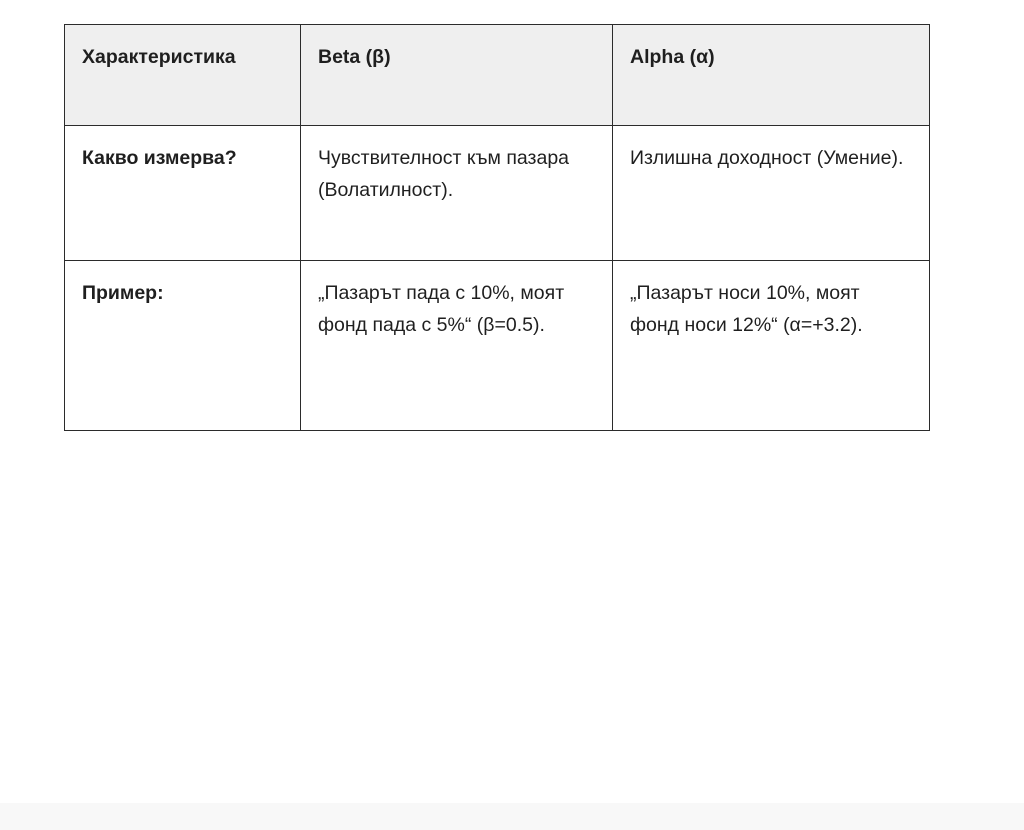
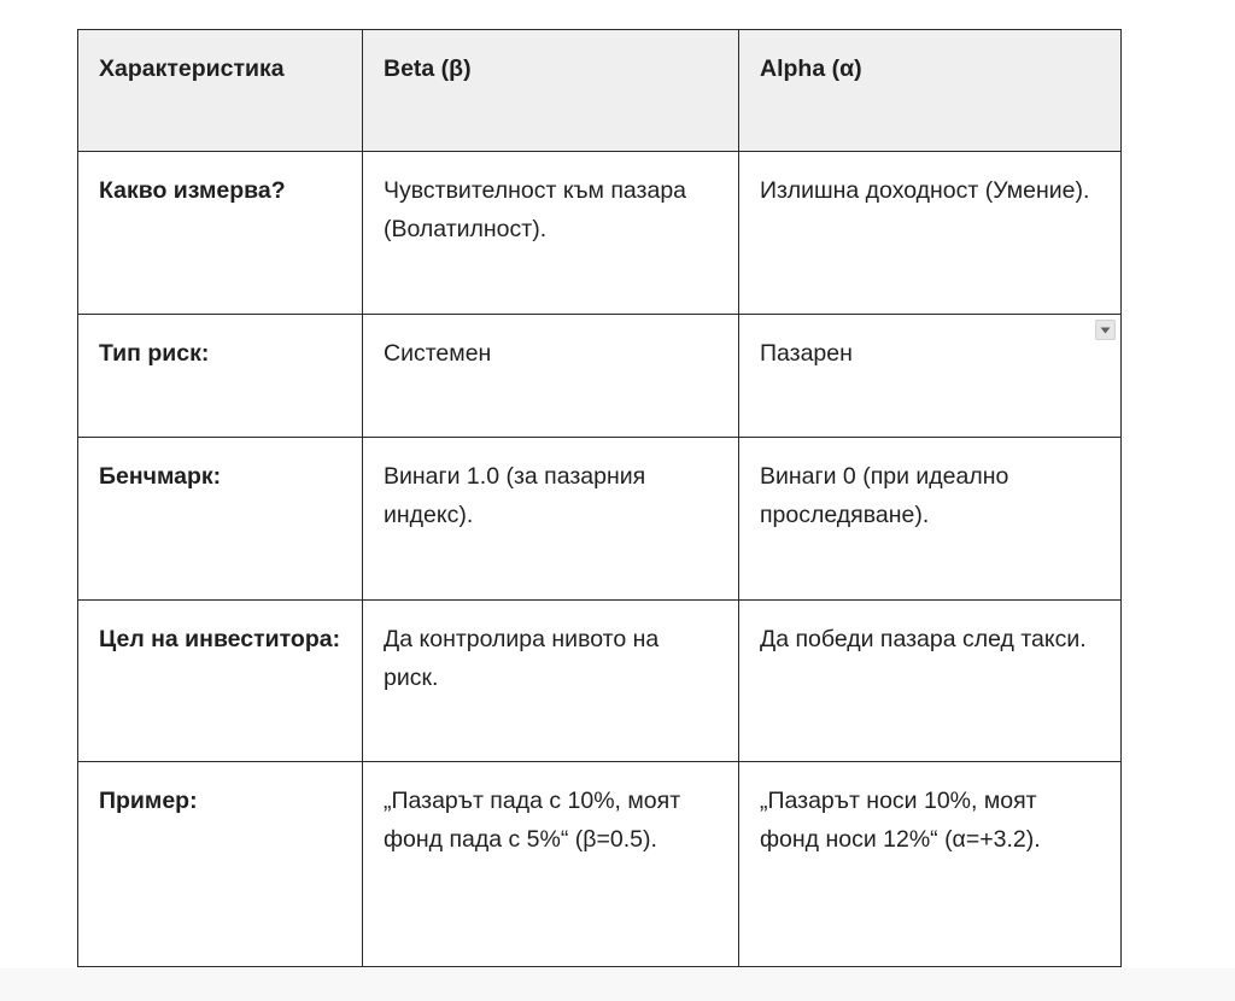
  Характеристика	Beta (β)	Alpha (α)
  Какво измерва?	Чувствителност към пазара (Волатилност).	Излишна доходност (Умение).
+ Тип риск:	Системен	Пазарен
+ Бенчмарк:	Винаги 1.0 (за пазарния индекс).	Винаги 0 (при идеално проследяване).
+ Цел на инвеститора:	Да контролира нивото на риск.	Да победи пазара след такси.
  Пример:	„Пазарът пада с 10%, моят фонд пада с 5%“ (β=0.5).	„Пазарът носи 10%, моят фонд носи 12%“ (α=+3.2).
